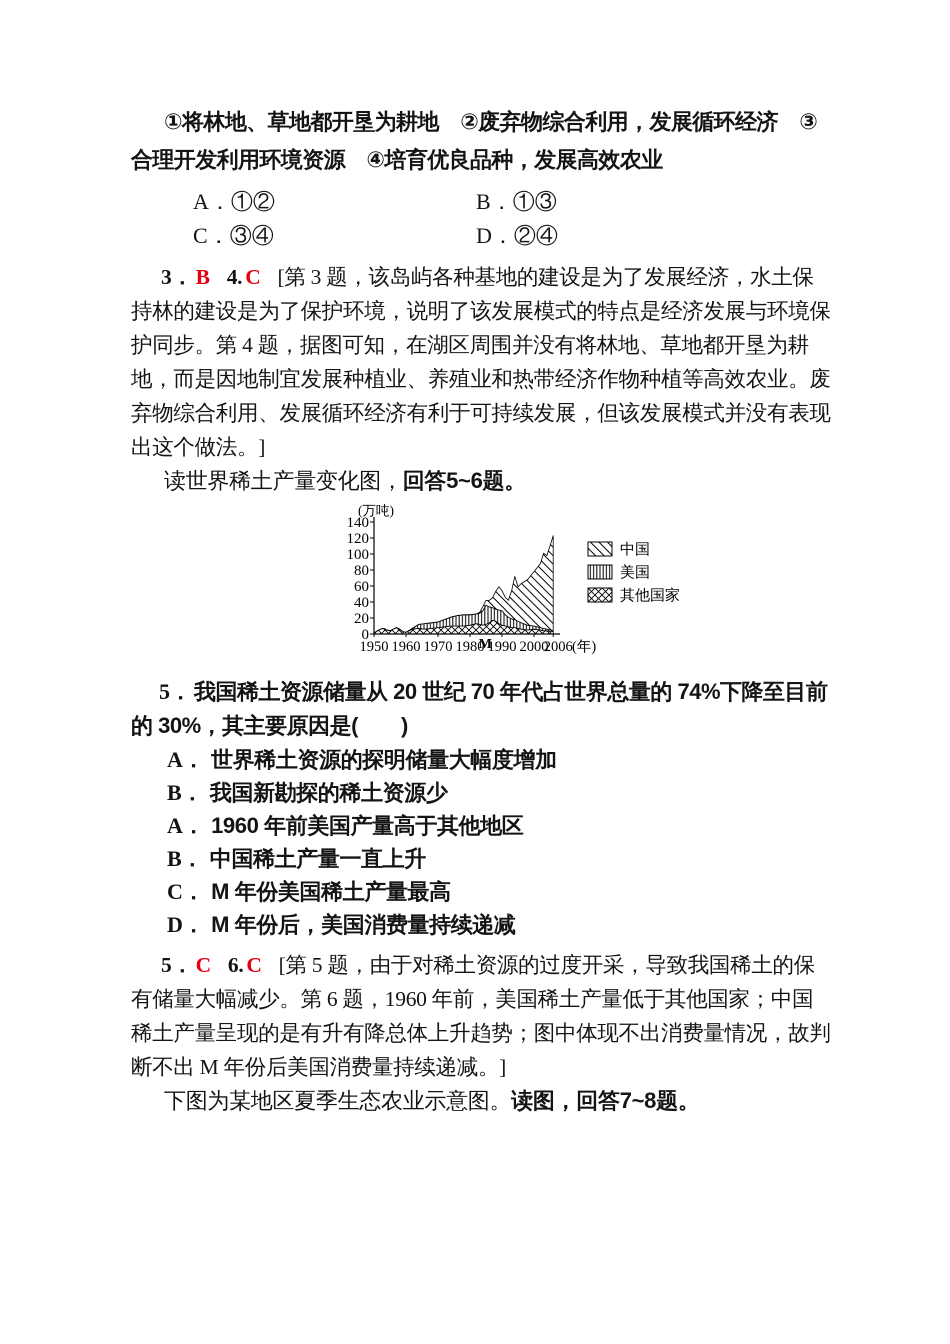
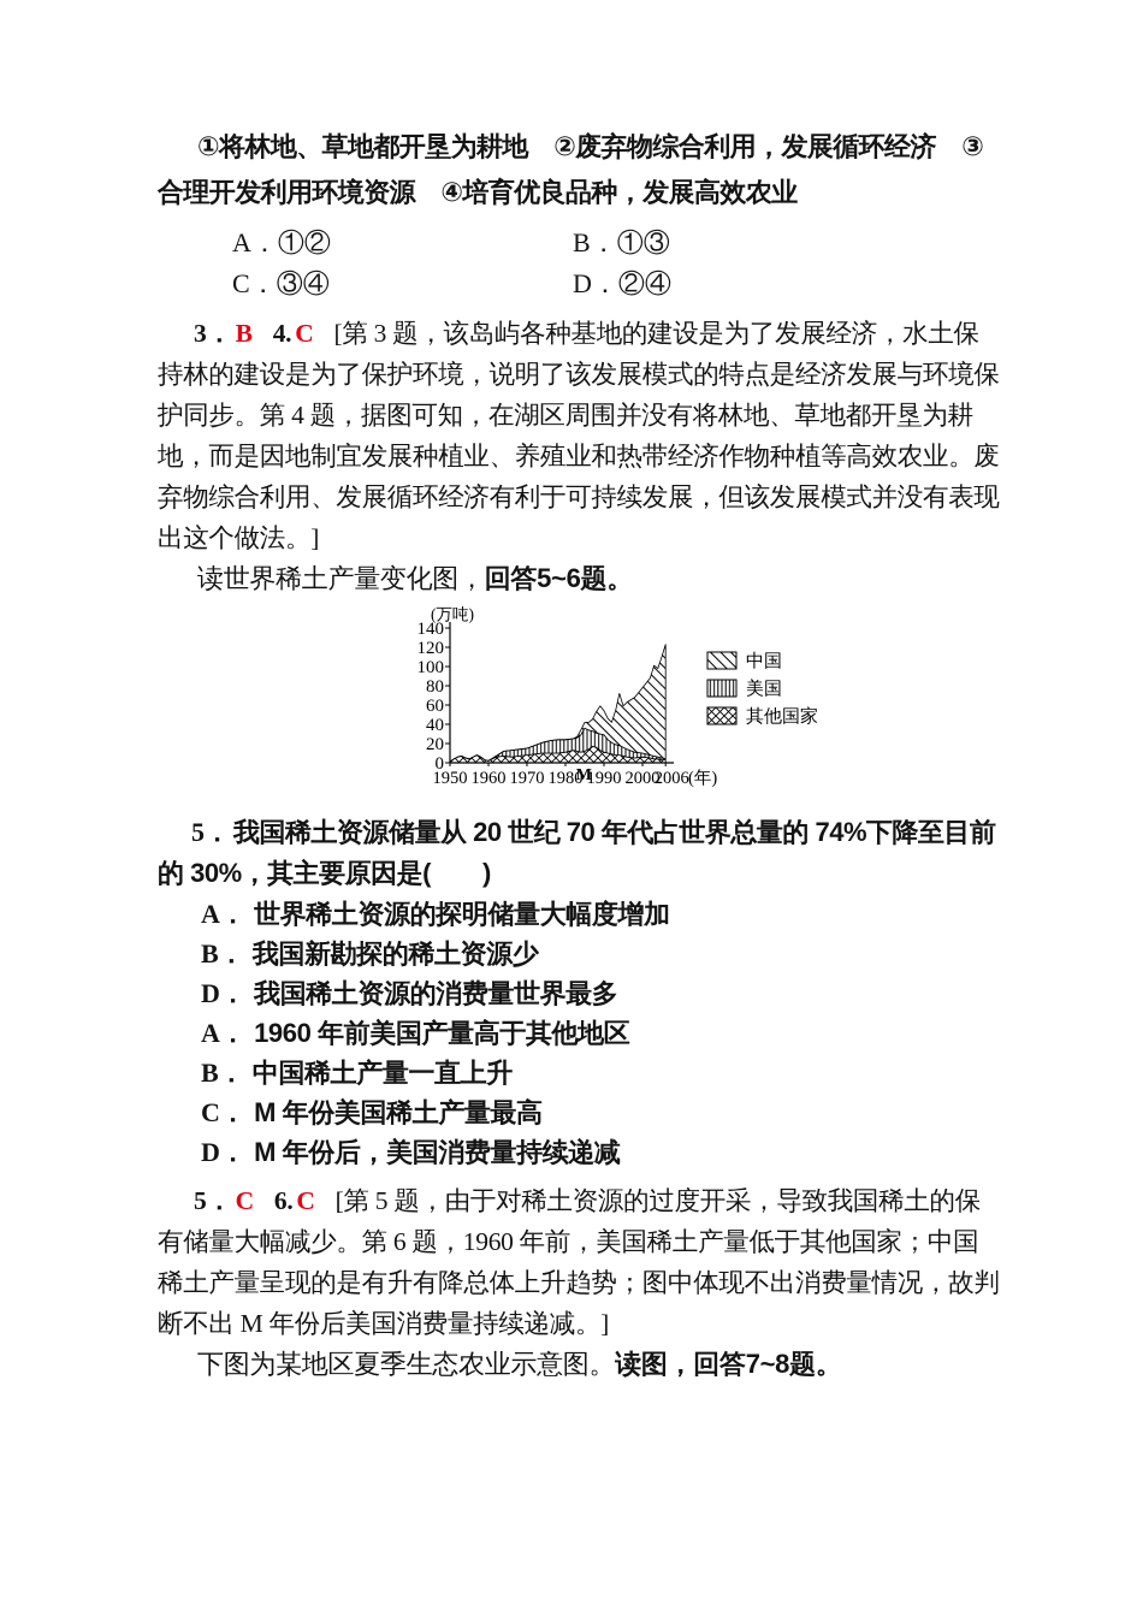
  ①将林地、草地都开垦为耕地 ②废弃物综合利用，发展循环经济 ③合理开发利用环境资源 ④培育优良品种，发展高效农业
  A．①②
  B．①③
  C．③④
  D．②④
  3． B 4. C [第 3 题，该岛屿各种基地的建设是为了发展经济，水土保持林的建设是为了保护环境，说明了该发展模式的特点是经济发展与环境保护同步。第 4 题，据图可知，在湖区周围并没有将林地、草地都开垦为耕地，而是因地制宜发展种植业、养殖业和热带经济作物种植等高效农业。废弃物综合利用、发展循环经济有利于可持续发展，但该发展模式并没有表现出这个做法。]
  读世界稀土产量变化图，回答5~6题。
  0
  20
  40
  60
  80
  100
  120
  140
  1950
  1960
  1970
  1980
  1990
  2000
  2006
  M
  (万吨)
  (年)
  中国
  美国
  其他国家
  5．我国稀土资源储量从 20 世纪 70 年代占世界总量的 74%下降至目前的 30%，其主要原因是( )
  A． 世界稀土资源的探明储量大幅度增加
  B． 我国新勘探的稀土资源少
+ D． 我国稀土资源的消费量世界最多
  A． 1960 年前美国产量高于其他地区
  B． 中国稀土产量一直上升
  C． M 年份美国稀土产量最高
  D． M 年份后，美国消费量持续递减
  5． C 6. C [第 5 题，由于对稀土资源的过度开采，导致我国稀土的保有储量大幅减少。第 6 题，1960 年前，美国稀土产量低于其他国家；中国稀土产量呈现的是有升有降总体上升趋势；图中体现不出消费量情况，故判断不出 M 年份后美国消费量持续递减。]
  下图为某地区夏季生态农业示意图。读图，回答7~8题。
